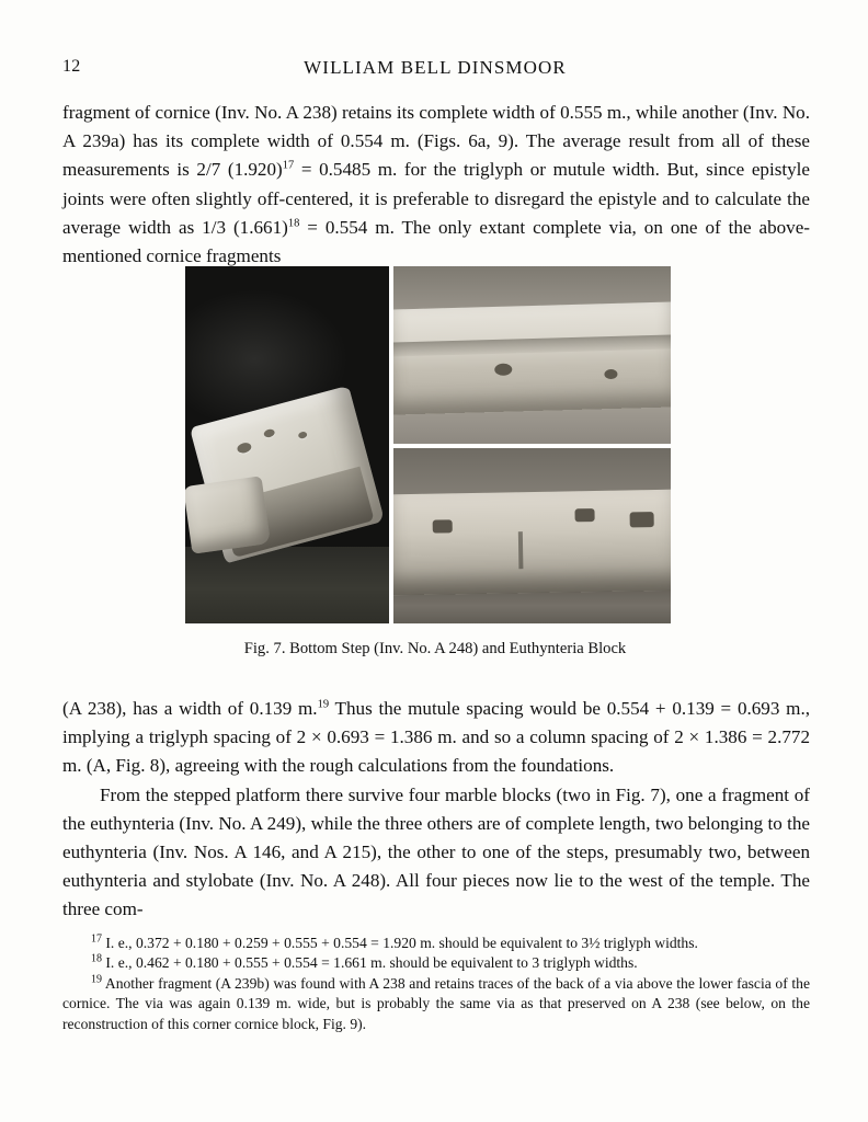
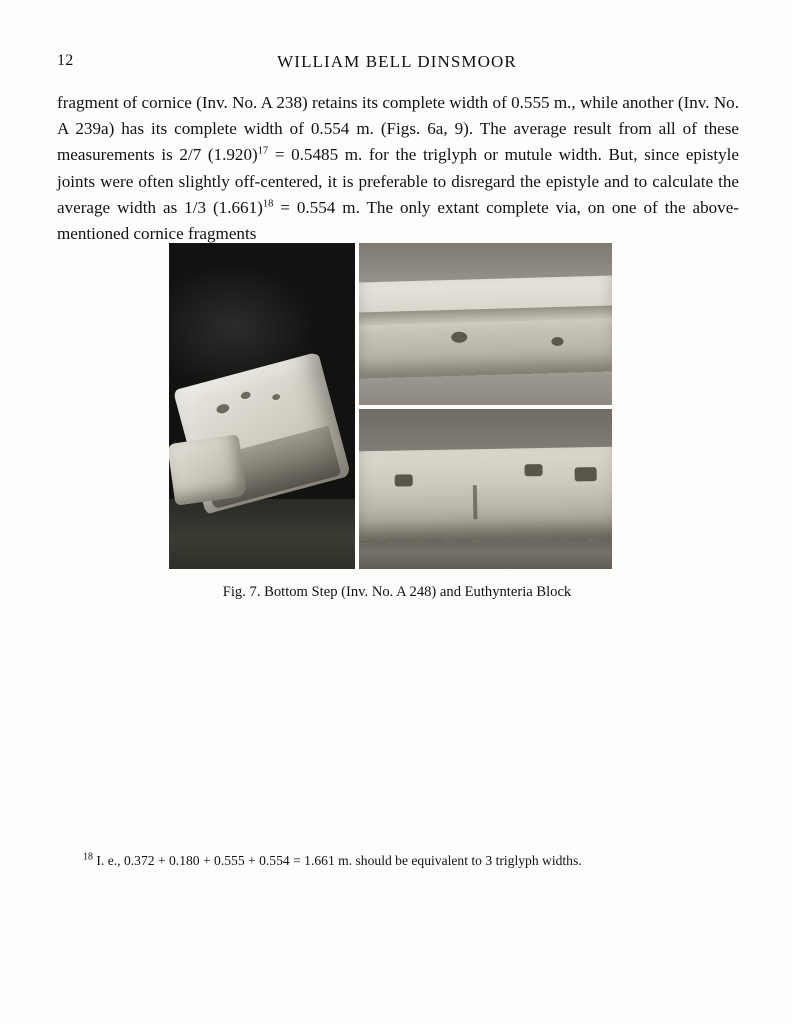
  12
  WILLIAM BELL DINSMOOR
  fragment of cornice (Inv. No. A 238) retains its complete width of 0.555 m., while another (Inv. No. A 239a) has its complete width of 0.554 m. (Figs. 6a, 9). The average result from all of these measurements is 2/7 (1.920)17 = 0.5485 m. for the triglyph or mutule width. But, since epistyle joints were often slightly off-centered, it is preferable to disregard the epistyle and to calculate the average width as 1/3 (1.661)18 = 0.554 m. The only extant complete via, on one of the above-mentioned cornice fragments
  Fig. 7. Bottom Step (Inv. No. A 248) and Euthynteria Block
- (A 238), has a width of 0.139 m.19 Thus the mutule spacing would be 0.554 + 0.139 = 0.693 m., implying a triglyph spacing of 2 × 0.693 = 1.386 m. and so a column spacing of 2 × 1.386 = 2.772 m. (A, Fig. 8), agreeing with the rough calculations from the foundations.
- From the stepped platform there survive four marble blocks (two in Fig. 7), one a fragment of the euthynteria (Inv. No. A 249), while the three others are of complete length, two belonging to the euthynteria (Inv. Nos. A 146, and A 215), the other to one of the steps, presumably two, between euthynteria and stylobate (Inv. No. A 248). All four pieces now lie to the west of the temple. The three com-
- 17 I. e., 0.372 + 0.180 + 0.259 + 0.555 + 0.554 = 1.920 m. should be equivalent to 3½ triglyph widths.
- 18 I. e., 0.462 + 0.180 + 0.555 + 0.554 = 1.661 m. should be equivalent to 3 triglyph widths.
+ 18 I. e., 0.372 + 0.180 + 0.555 + 0.554 = 1.661 m. should be equivalent to 3 triglyph widths.
- 19 Another fragment (A 239b) was found with A 238 and retains traces of the back of a via above the lower fascia of the cornice. The via was again 0.139 m. wide, but is probably the same via as that preserved on A 238 (see below, on the reconstruction of this corner cornice block, Fig. 9).
